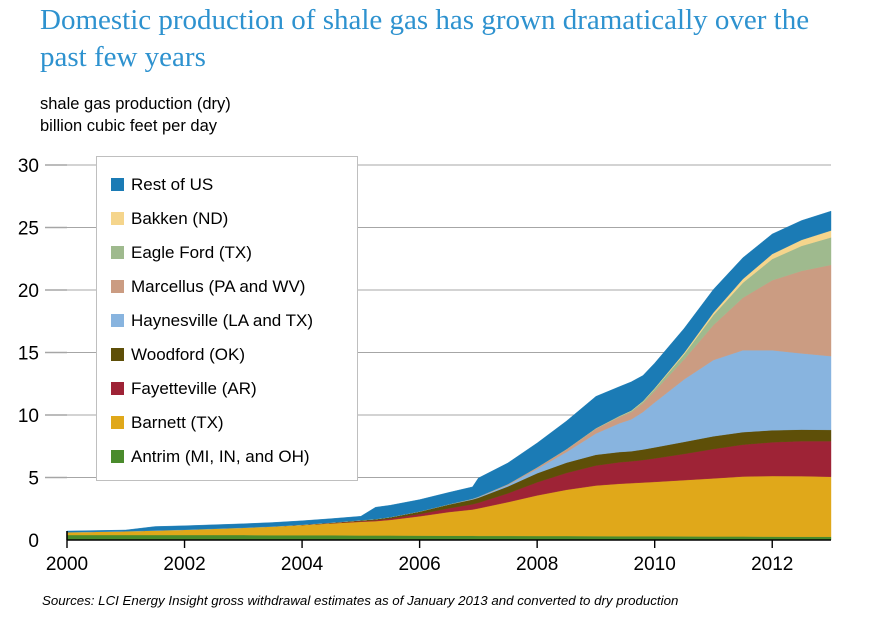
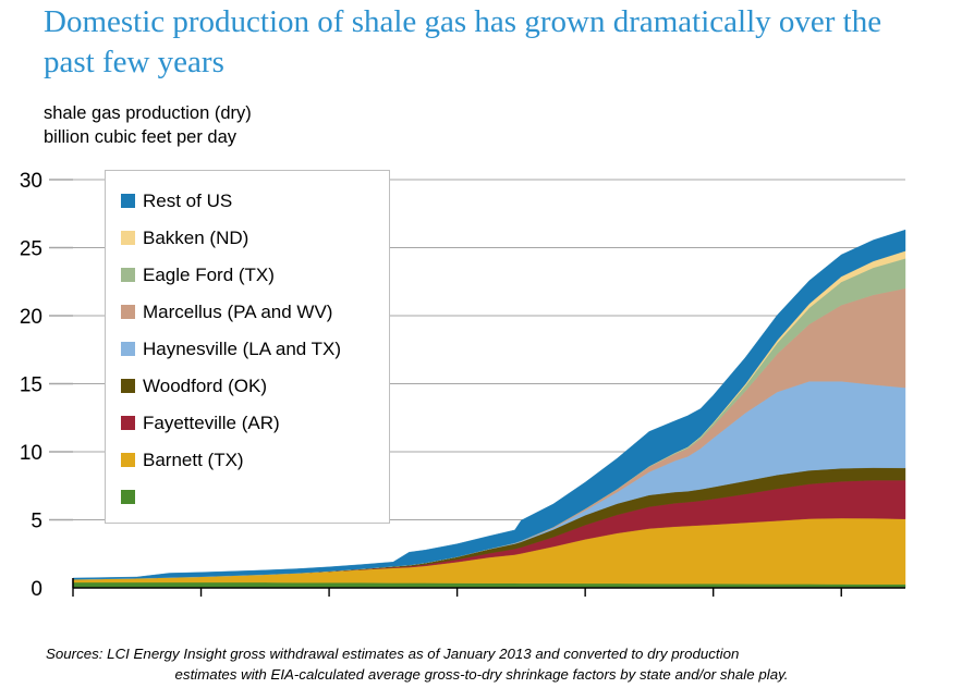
  Domestic production of shale gas has grown dramatically over the past few years
  shale gas production (dry)
  billion cubic feet per day
  0
  5
  10
  15
  20
  25
  30
- 2000
- 2002
- 2004
- 2006
- 2008
- 2010
- 2012
  Rest of US
  Bakken (ND)
  Eagle Ford (TX)
  Marcellus (PA and WV)
  Haynesville (LA and TX)
  Woodford (OK)
  Fayetteville (AR)
  Barnett (TX)
- Antrim (MI, IN, and OH)
  Sources: LCI Energy Insight gross withdrawal estimates as of January 2013 and converted to dry production
+ estimates with EIA-calculated average gross-to-dry shrinkage factors by state and/or shale play.
